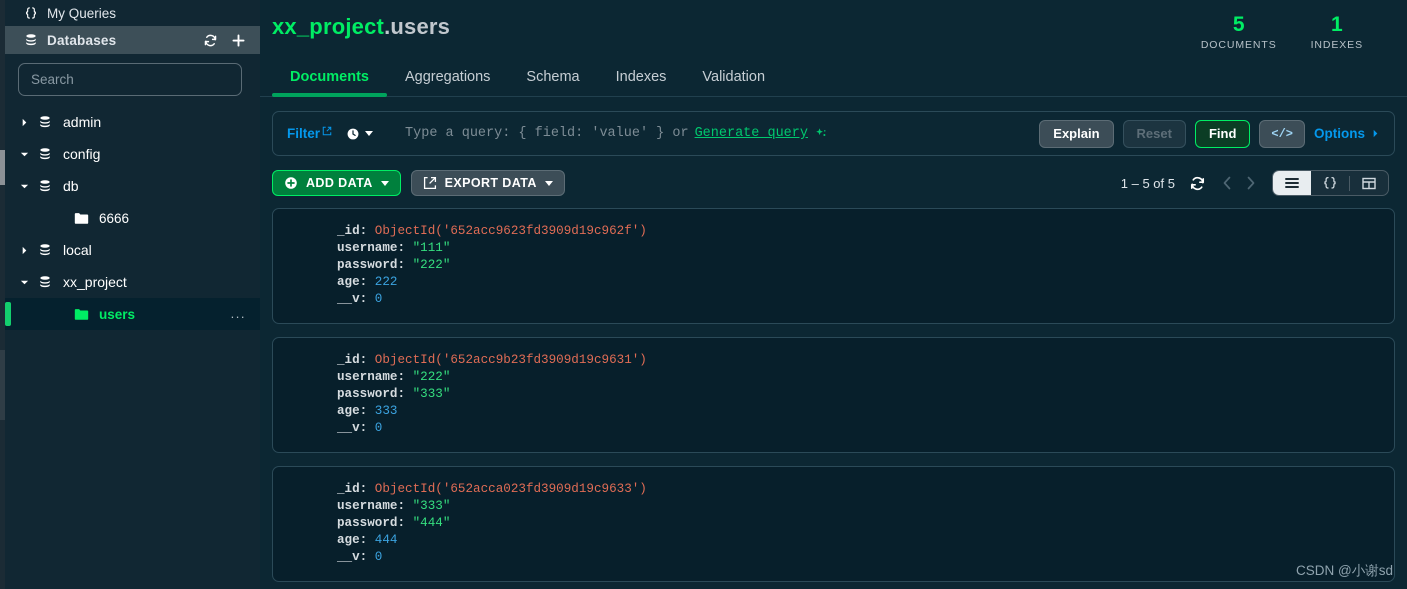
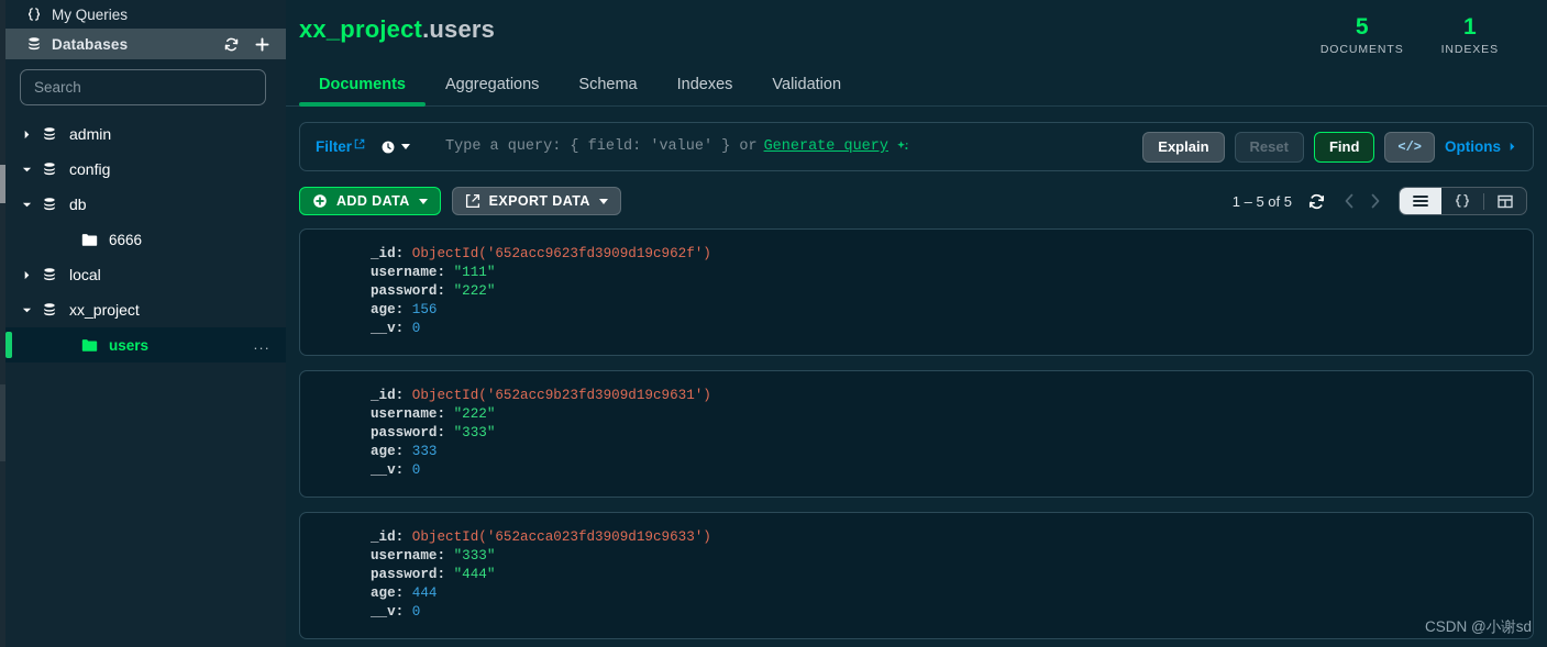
  My Queries
  Databases
  Search
  admin
  config
  db
  6666
  local
  xx_project
  users
  ...
  xx_project.users
  5
  DOCUMENTS
  1
  INDEXES
  Documents
  Aggregations
  Schema
  Indexes
  Validation
  Filter
  Type a query: { field: 'value' } or
  Generate query
  Explain
  Reset
  Find
  </>
  Options
  ADD DATA
  EXPORT DATA
  1 – 5 of 5
  _id: ObjectId('652acc9623fd3909d19c962f')
  username: "111"
  password: "222"
- age: 222
+ age: 156
  __v: 0
  _id: ObjectId('652acc9b23fd3909d19c9631')
  username: "222"
  password: "333"
  age: 333
  __v: 0
  _id: ObjectId('652acca023fd3909d19c9633')
  username: "333"
  password: "444"
  age: 444
  __v: 0
  CSDN @小谢sd
